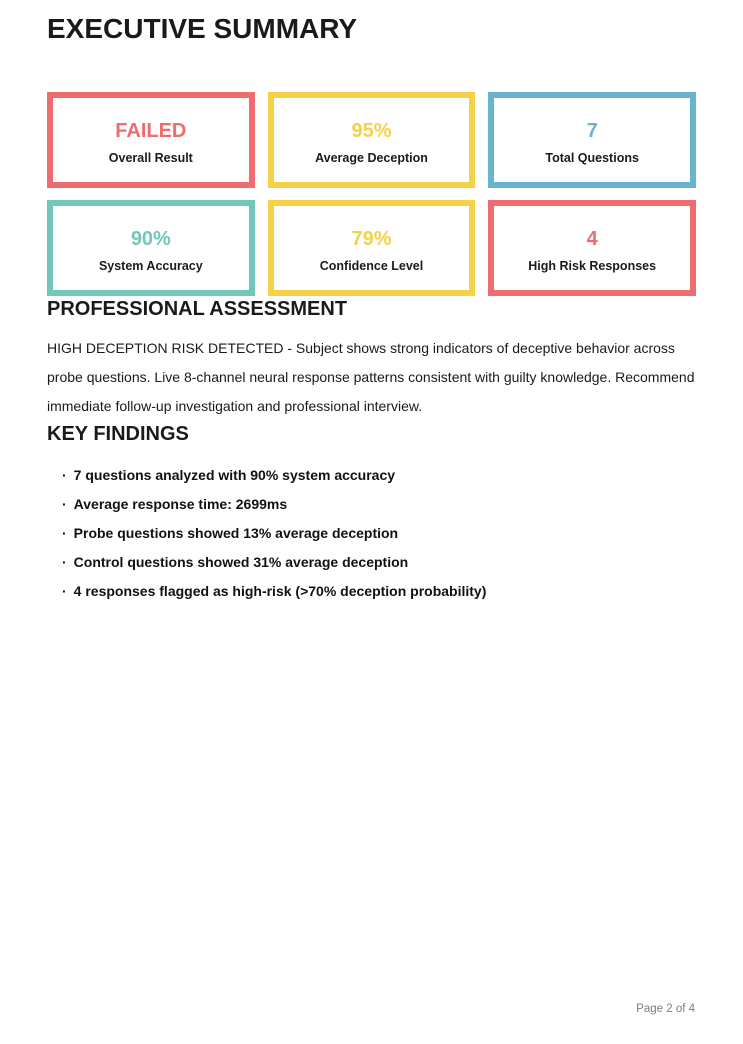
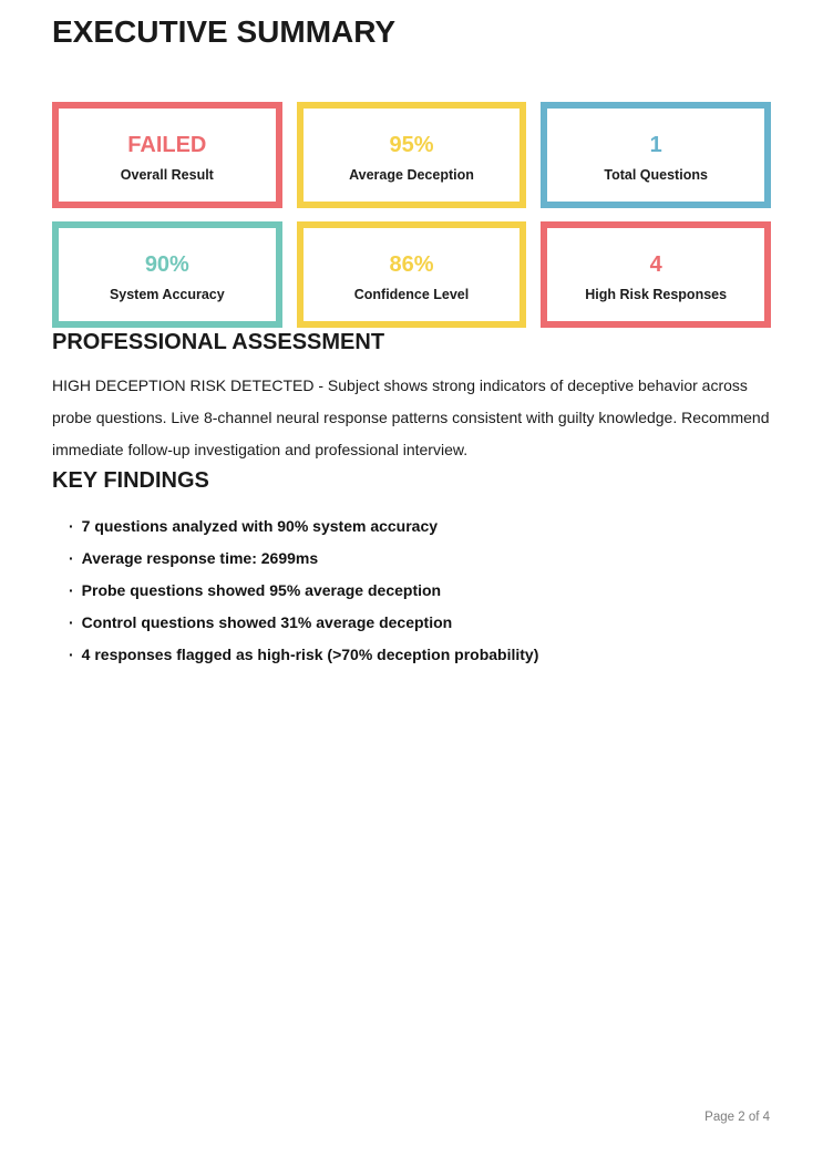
  EXECUTIVE SUMMARY
  FAILED
  Overall Result
  95%
  Average Deception
- 7
+ 1
  Total Questions
  90%
  System Accuracy
- 79%
+ 86%
  Confidence Level
  4
  High Risk Responses
  PROFESSIONAL ASSESSMENT
  HIGH DECEPTION RISK DETECTED - Subject shows strong indicators of deceptive behavior across probe questions. Live 8-channel neural response patterns consistent with guilty knowledge. Recommend immediate follow-up investigation and professional interview.
  KEY FINDINGS
  · 7 questions analyzed with 90% system accuracy
  · Average response time: 2699ms
- · Probe questions showed 13% average deception
+ · Probe questions showed 95% average deception
  · Control questions showed 31% average deception
  · 4 responses flagged as high-risk (>70% deception probability)
  Page 2 of 4
